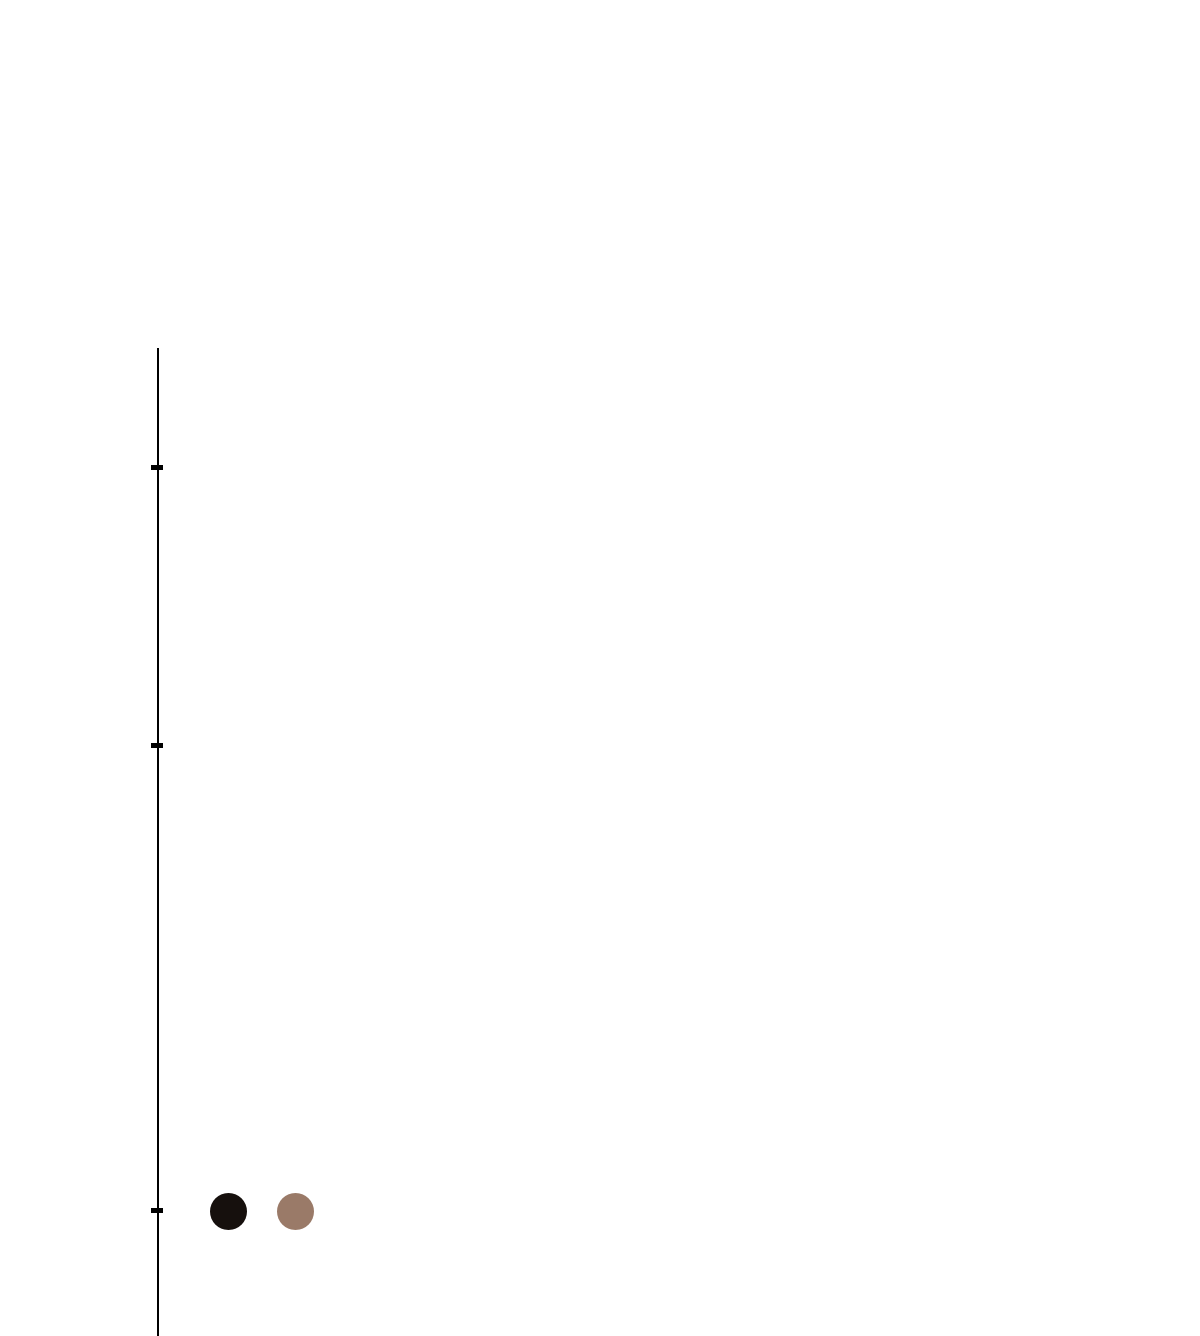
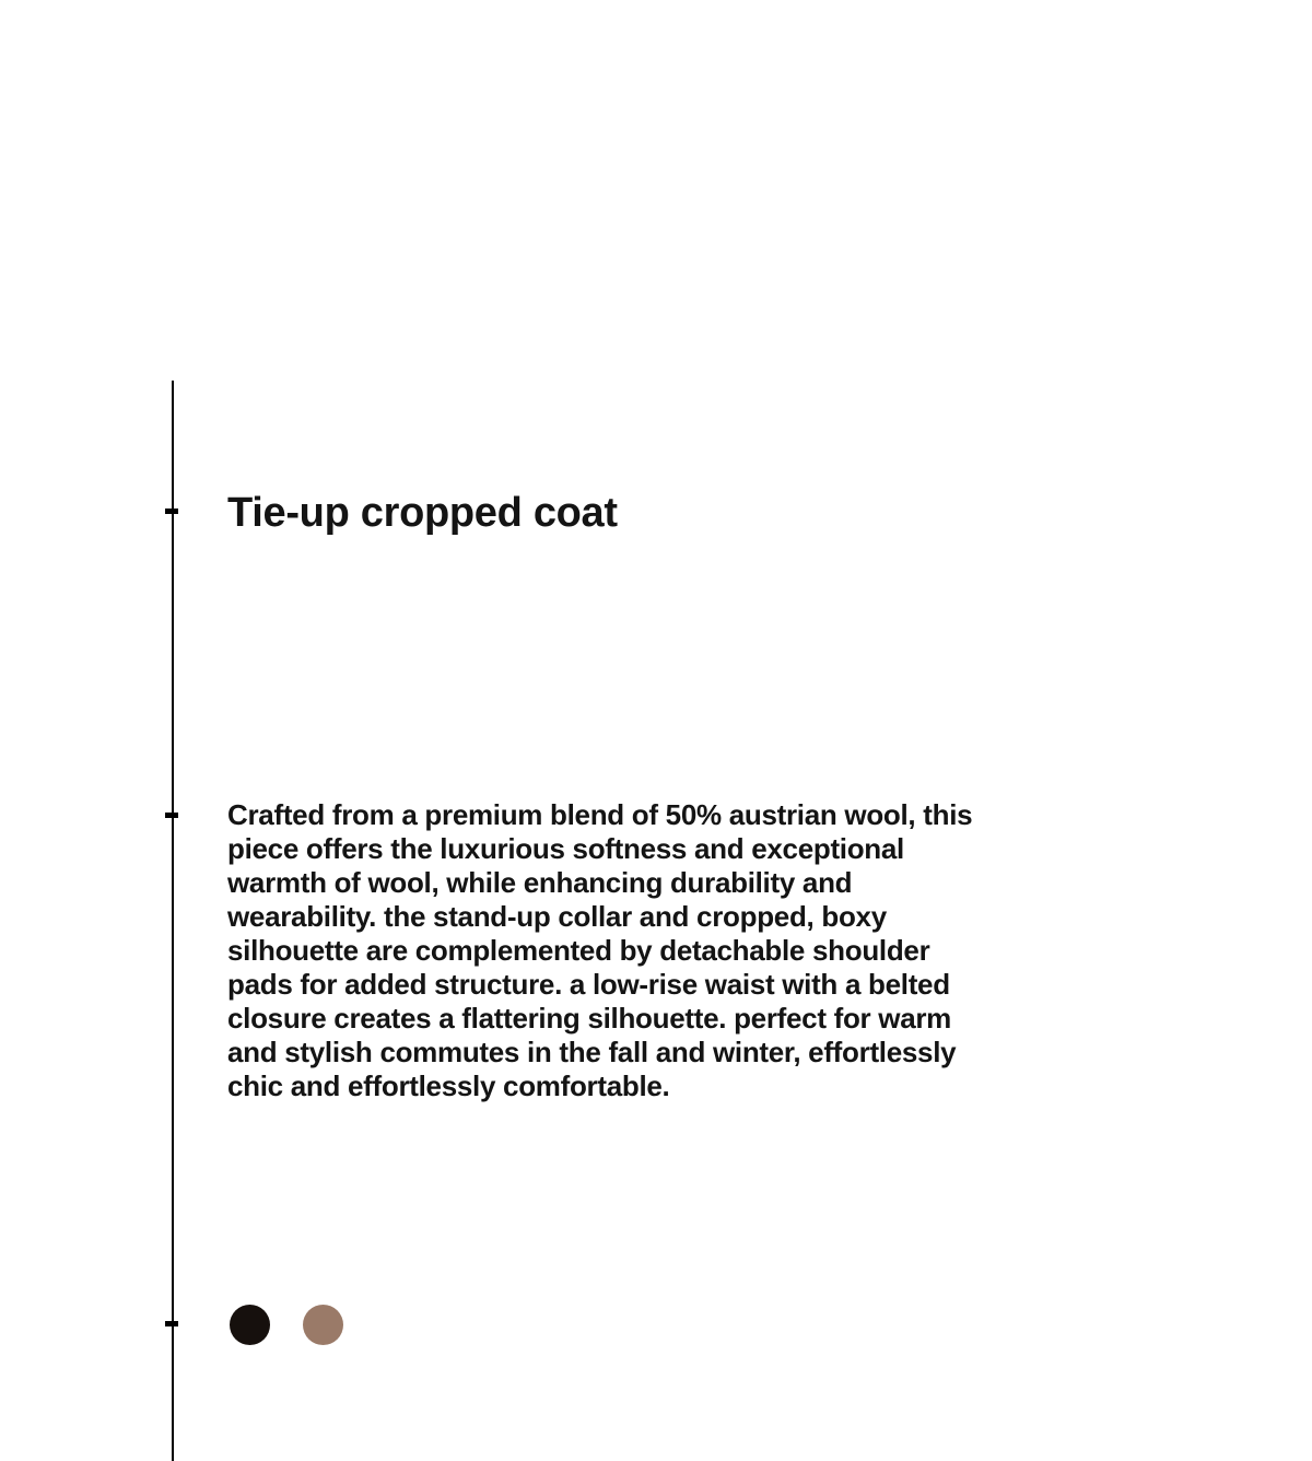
+ Tie-up cropped coat
+ Crafted from a premium blend of 50% austrian wool, this
+ piece offers the luxurious softness and exceptional
+ warmth of wool, while enhancing durability and
+ wearability. the stand-up collar and cropped, boxy
+ silhouette are complemented by detachable shoulder
+ pads for added structure. a low-rise waist with a belted
+ closure creates a flattering silhouette. perfect for warm
+ and stylish commutes in the fall and winter, effortlessly
+ chic and effortlessly comfortable.
